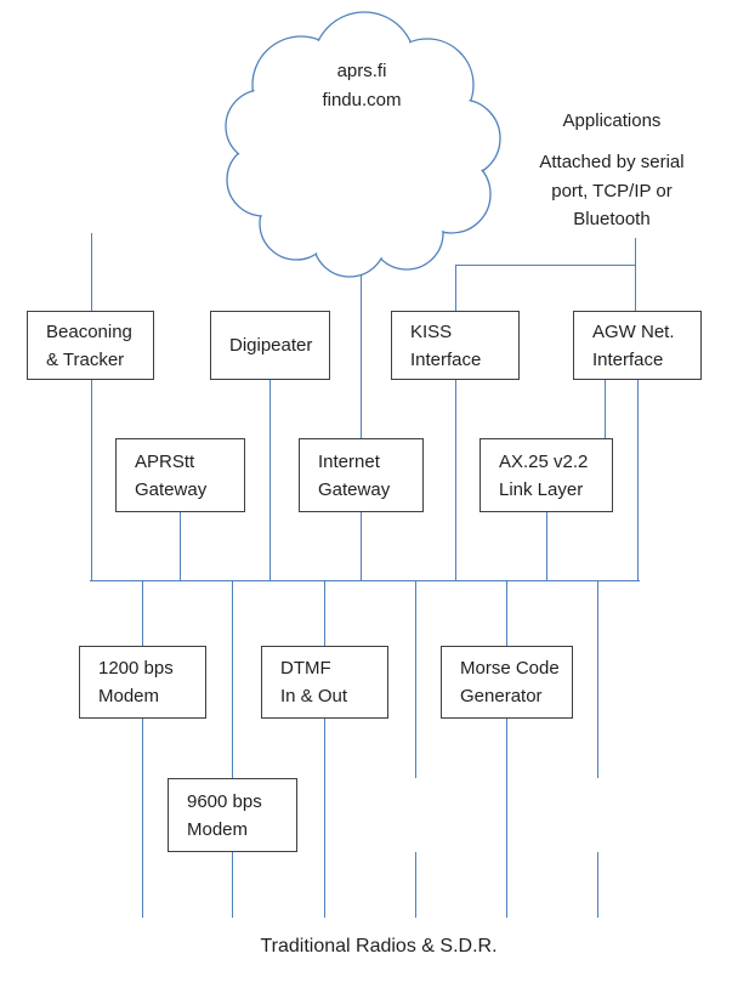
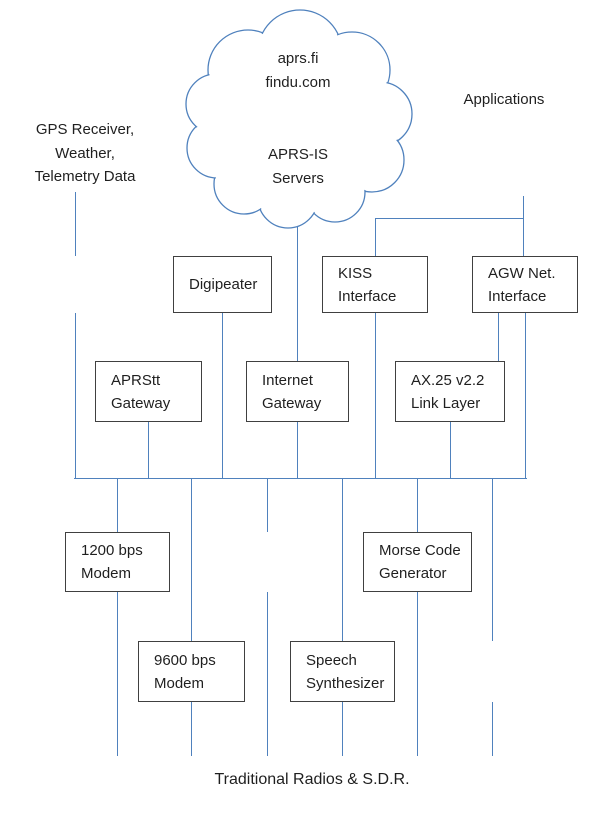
- Beaconing
- & Tracker
  Digipeater
  KISS
  Interface
  AGW Net.
  Interface
  APRStt
  Gateway
  Internet
  Gateway
  AX.25 v2.2
  Link Layer
  1200 bps
  Modem
- DTMF
- In & Out
  Morse Code
  Generator
  9600 bps
  Modem
+ Speech
+ Synthesizer
  aprs.fi
  findu.com
+ APRS-IS
+ Servers
+ GPS Receiver,
+ Weather,
+ Telemetry Data
  Applications
- Attached by serial
- port, TCP/IP or
- Bluetooth
  Traditional Radios & S.D.R.
